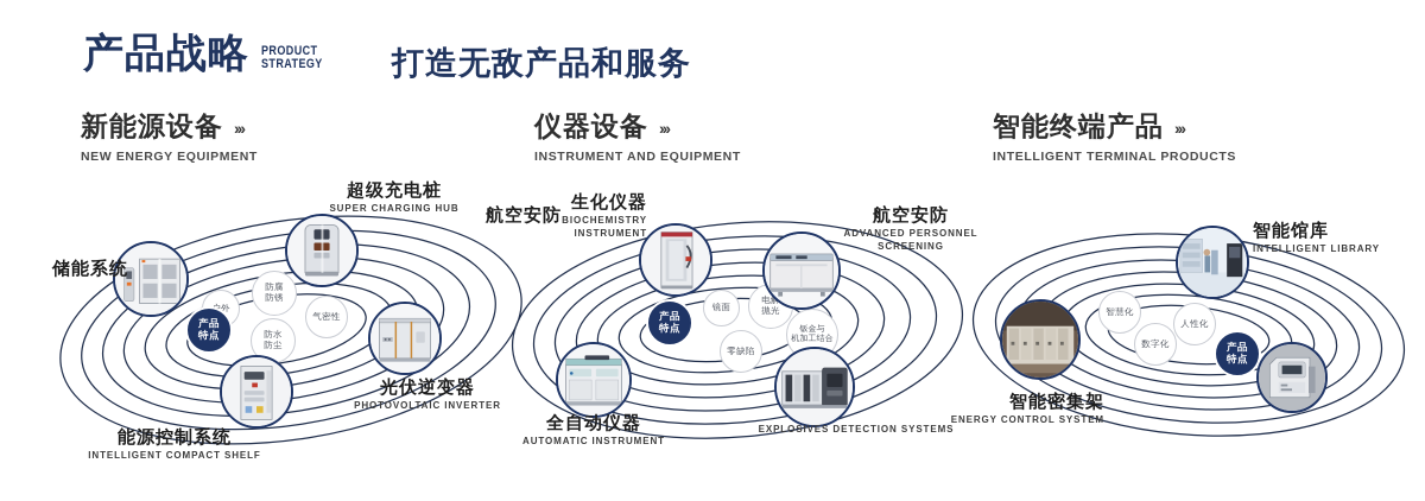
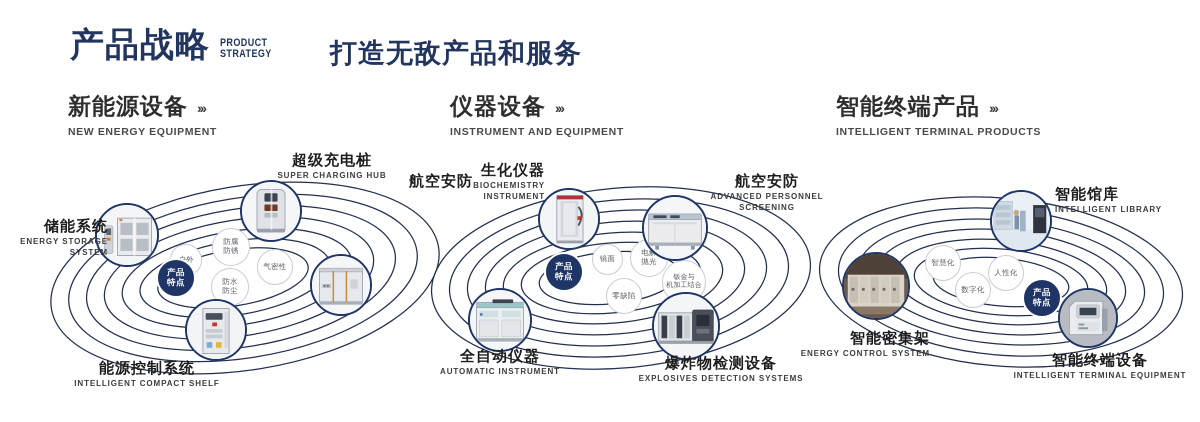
  产品战略
  PRODUCT
  STRATEGY
  打造无敌产品和服务
  新能源设备
  ›››
  NEW ENERGY EQUIPMENT
  仪器设备
  ›››
  INSTRUMENT AND EQUIPMENT
  智能终端产品
  ›››
  INTELLIGENT TERMINAL PRODUCTS
  防腐
  防锈
  防水
  防尘
  气密性
  产品
  特点
  储能系统
+ ENERGY STORAGE SYSTEM
  超级充电桩
  SUPER CHARGING HUB
- 光伏逆变器
- PHOTOVOLTAIC INVERTER
  能源控制系统
  INTELLIGENT COMPACT SHELF
  镜面
  抛光
  钣金与
  机加工结合
  零缺陷
  产品
  特点
  航空安防
  生化仪器
  BIOCHEMISTRY INSTRUMENT
  航空安防
  ADVANCED PERSONNEL SCREENING
  全自动仪器
  AUTOMATIC INSTRUMENT
+ 爆炸物检测设备
  EXPLOSIVES DETECTION SYSTEMS
  智慧化
  数字化
  人性化
  产品
  特点
  智能馆库
  INTELLIGENT LIBRARY
  智能密集架
  ENERGY CONTROL SYSTEM
+ 智能终端设备
+ INTELLIGENT TERMINAL EQUIPMENT
